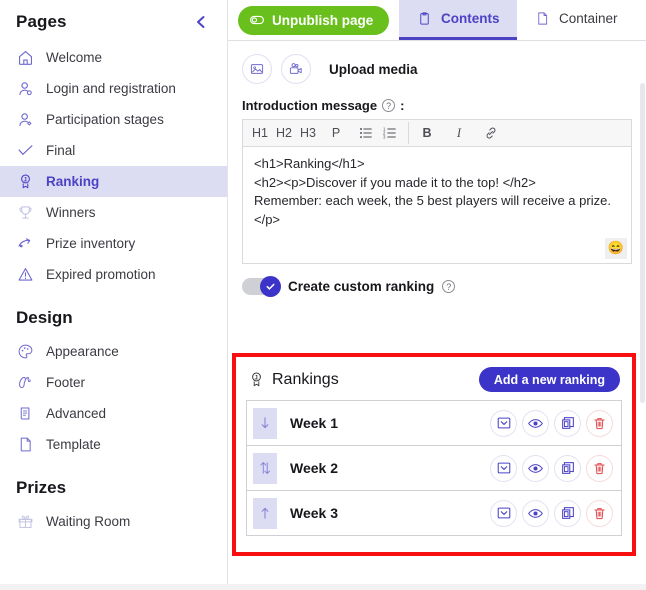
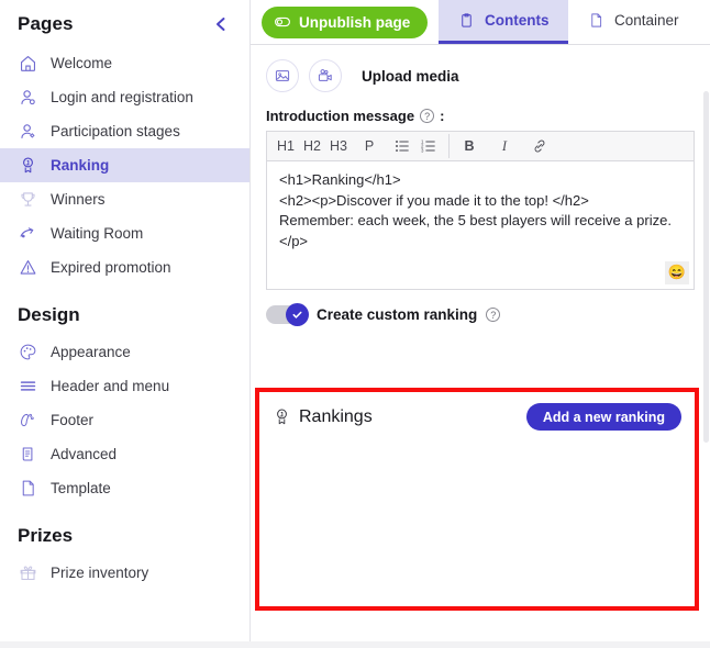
  Pages
  Welcome
  Login and registration
  Participation stages
- Final
  Ranking
  Winners
- Prize inventory
+ Waiting Room
  Expired promotion
  Design
  Appearance
+ Header and menu
  Footer
  Advanced
  Template
  Prizes
- Waiting Room
+ Prize inventory
  Unpublish page
  Contents
  Container
  Upload media
  Introduction message
  ?
  :
  H1
  H2
  H3
  P
  B
  I
  <h1>Ranking</h1>
  <h2><p>Discover if you made it to the top! </h2>
  Remember: each week, the 5 best players will receive a prize. </p>
  😄
  Create custom ranking
  ?
  Rankings
  Add a new ranking
- Week 1
- Week 2
- Week 3
